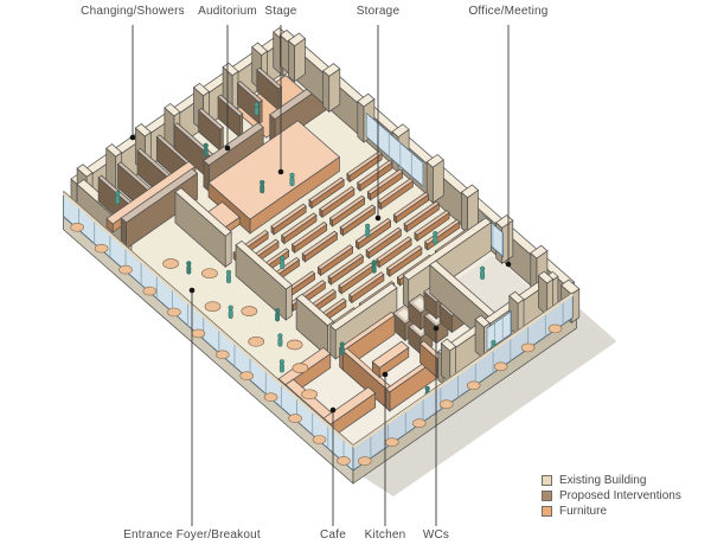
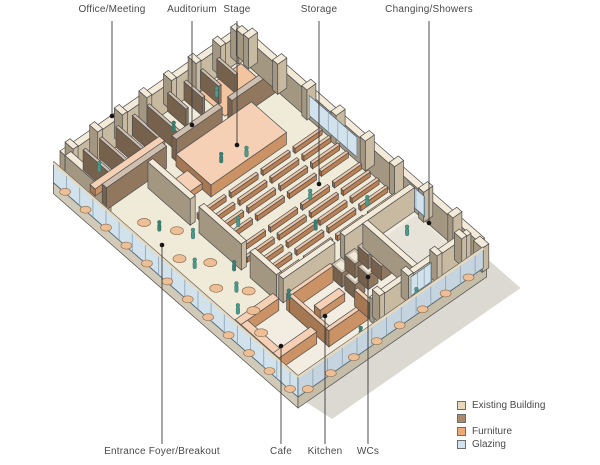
- Changing/Showers
+ Office/Meeting
  Auditorium
  Stage
  Storage
- Office/Meeting
+ Changing/Showers
  Entrance Foyer/Breakout
  Cafe
  Kitchen
  WCs
  Existing Building
- Proposed Interventions
  Furniture
+ Glazing
